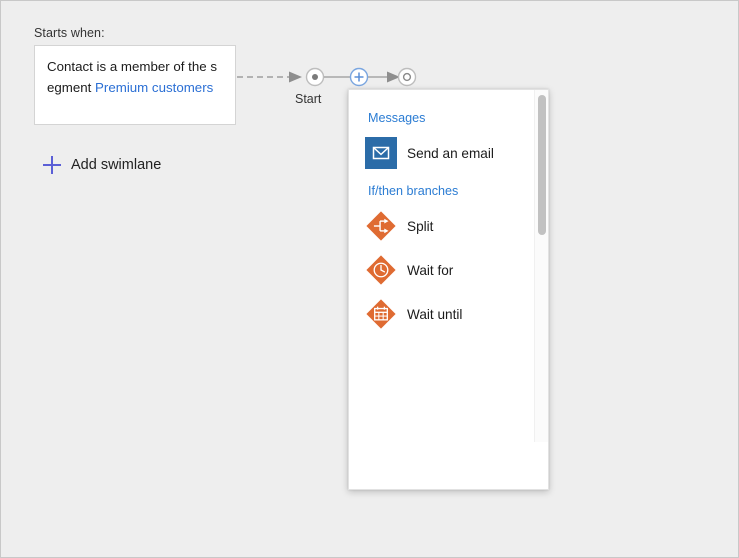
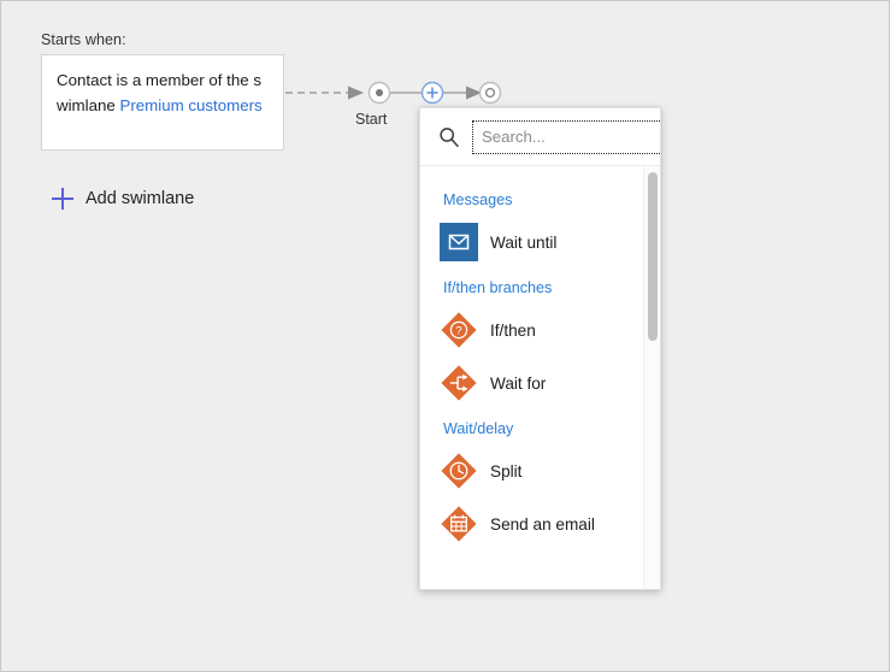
  Starts when:
- Contact is a member of the segment Premium customers
+ Contact is a member of the swimlane Premium customers
  Add swimlane
  Start
+ Search...
  Messages
- Send an email
+ Wait until
  If/then branches
+ ?
+ If/then
- Split
+ Wait for
+ Wait/delay
- Wait for
+ Split
- Wait until
+ Send an email
